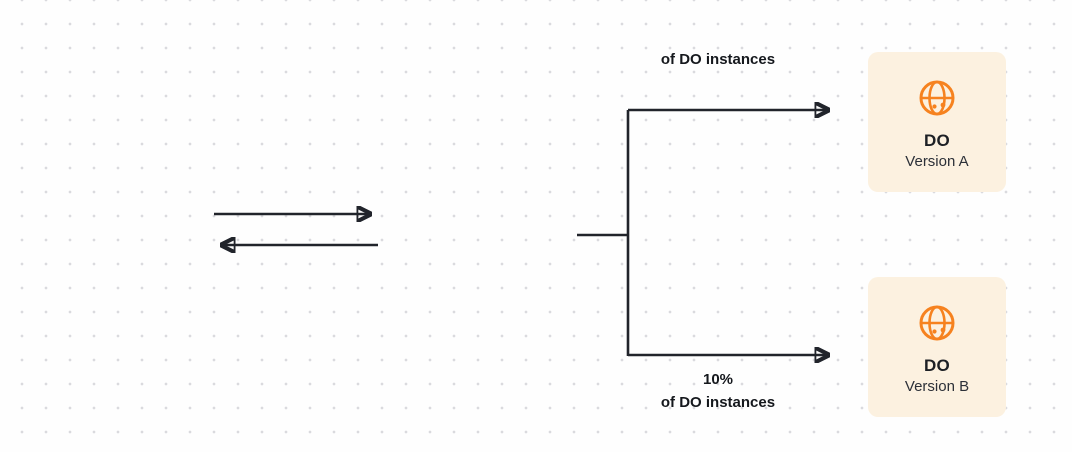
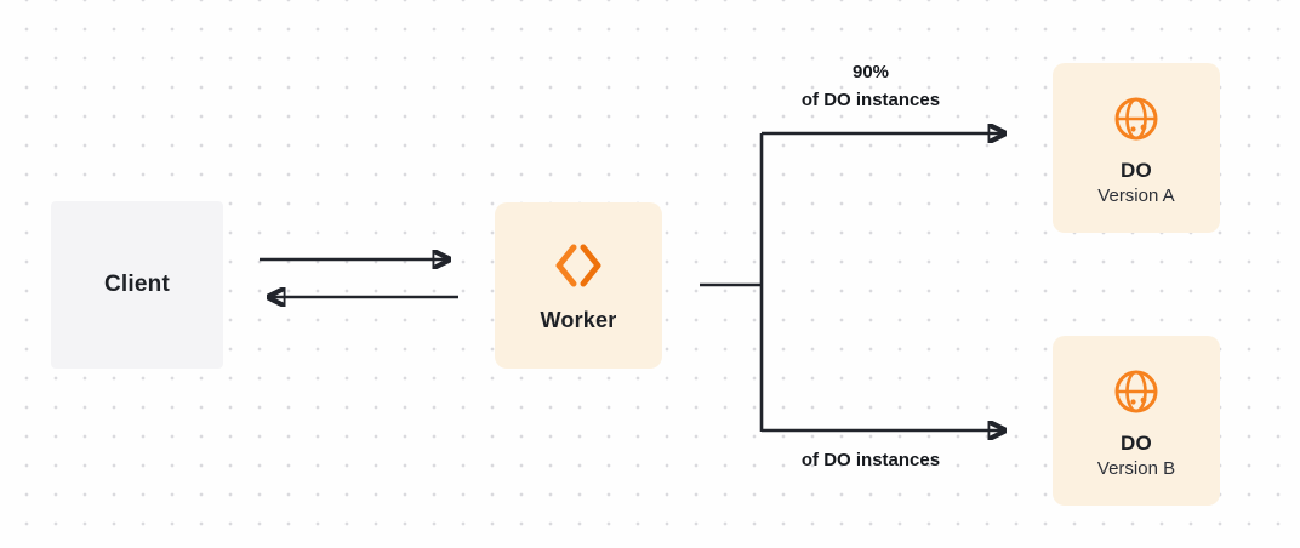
+ Client
+ Worker
+ 90%
  of DO instances
- 10%
  of DO instances
  DO
  Version A
  DO
  Version B
